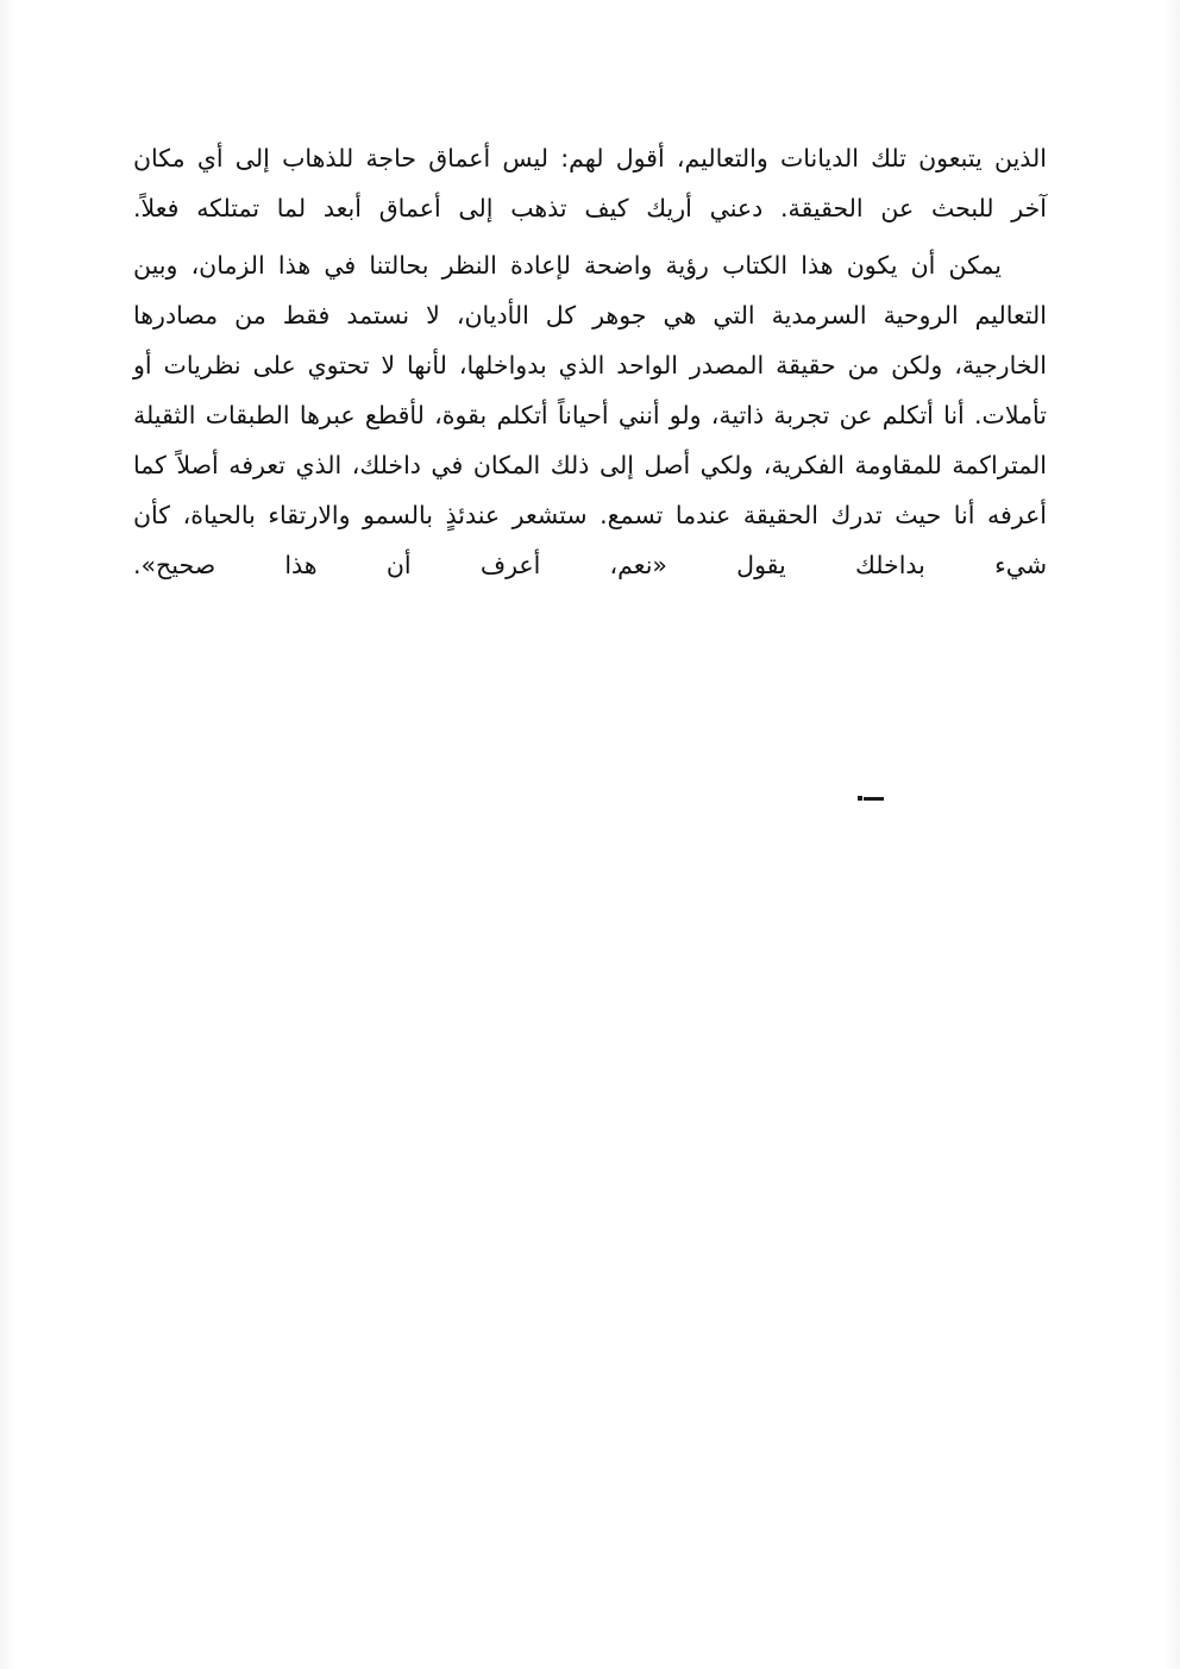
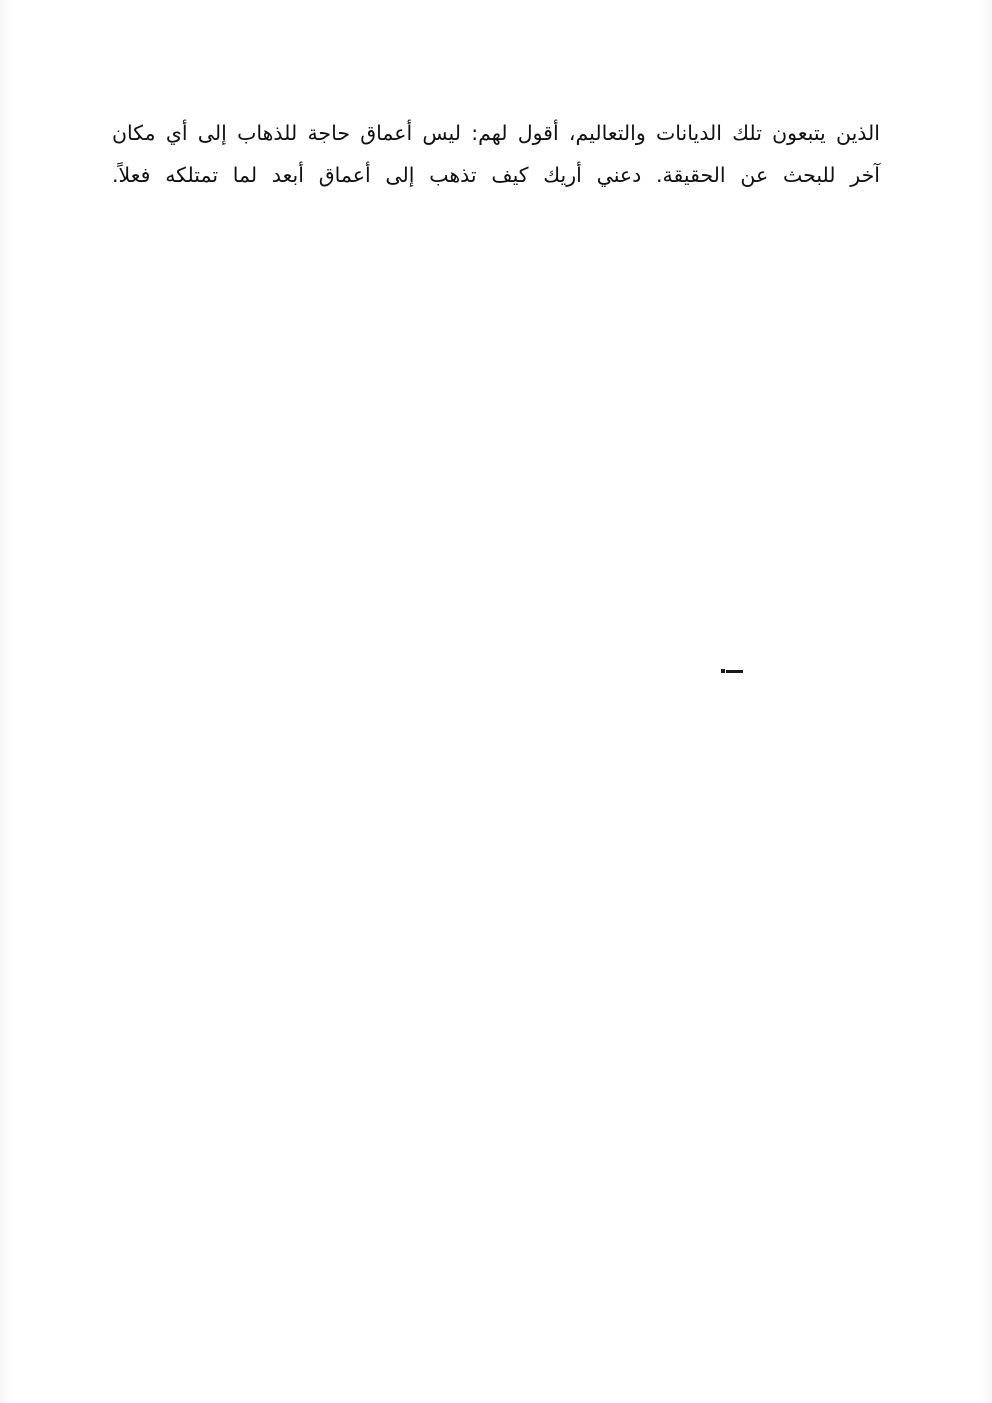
  الذين يتبعون تلك الديانات والتعاليم، أقول لهم: ليس أعماق حاجة للذهاب إلى أي مكان آخر للبحث عن الحقيقة. دعني أريك كيف تذهب إلى أعماق أبعد لما تمتلكه فعلاً.
- يمكن أن يكون هذا الكتاب رؤية واضحة لإعادة النظر بحالتنا في هذا الزمان، وبين التعاليم الروحية السرمدية التي هي جوهر كل الأديان، لا نستمد فقط من مصادرها الخارجية، ولكن من حقيقة المصدر الواحد الذي بدواخلها، لأنها لا تحتوي على نظريات أو تأملات. أنا أتكلم عن تجربة ذاتية، ولو أنني أحياناً أتكلم بقوة، لأقطع عبرها الطبقات الثقيلة المتراكمة للمقاومة الفكرية، ولكي أصل إلى ذلك المكان في داخلك، الذي تعرفه أصلاً كما أعرفه أنا حيث تدرك الحقيقة عندما تسمع. ستشعر عندئذٍ بالسمو والارتقاء بالحياة، كأن شيء بداخلك يقول «نعم، أعرف أن هذا صحيح».
